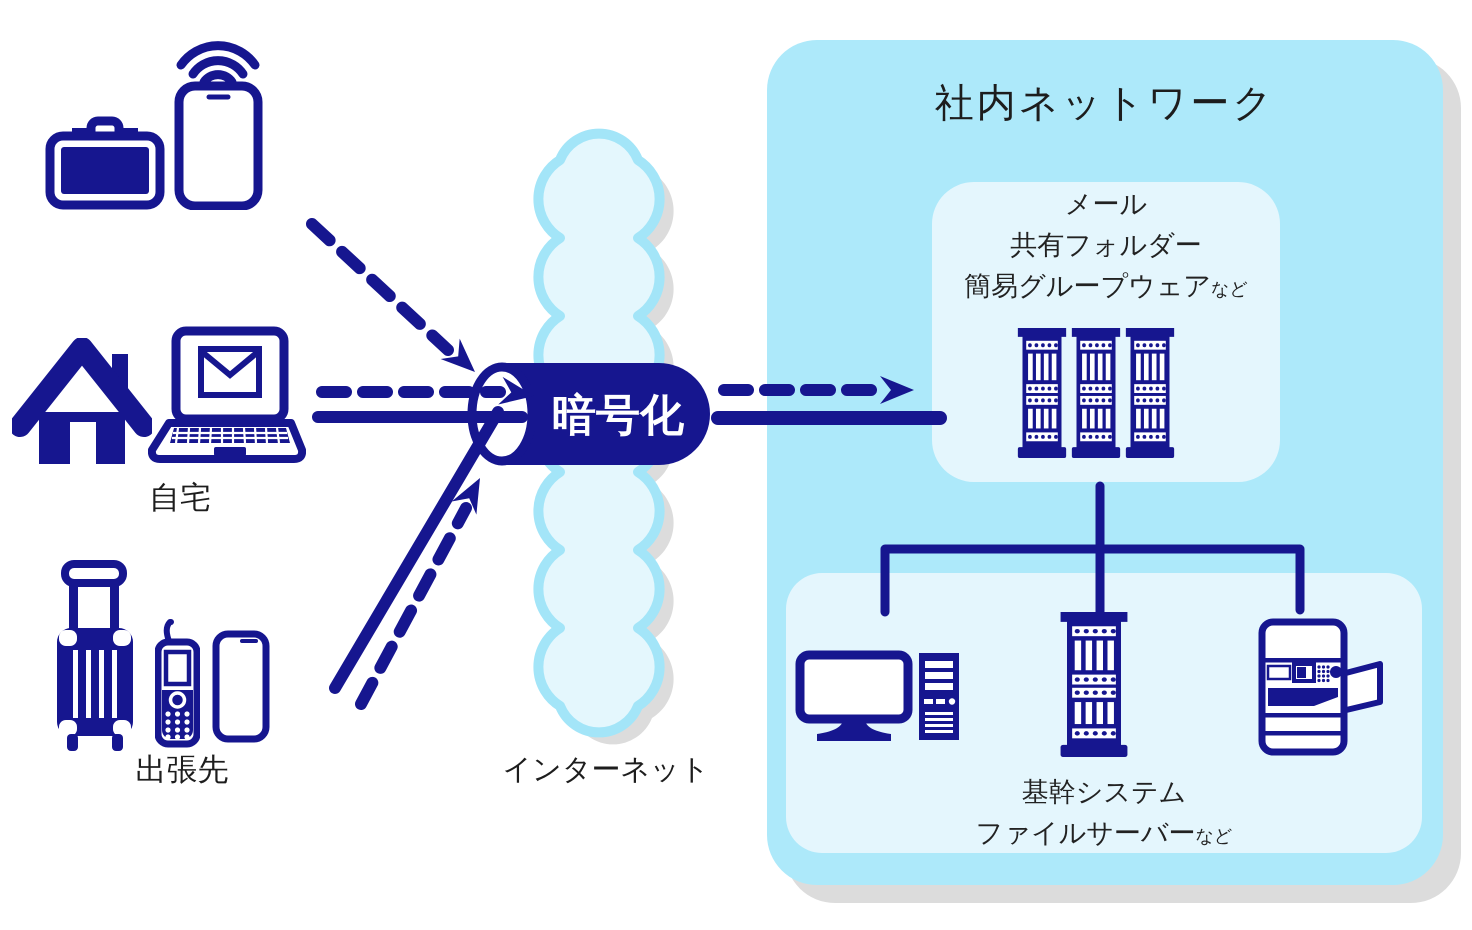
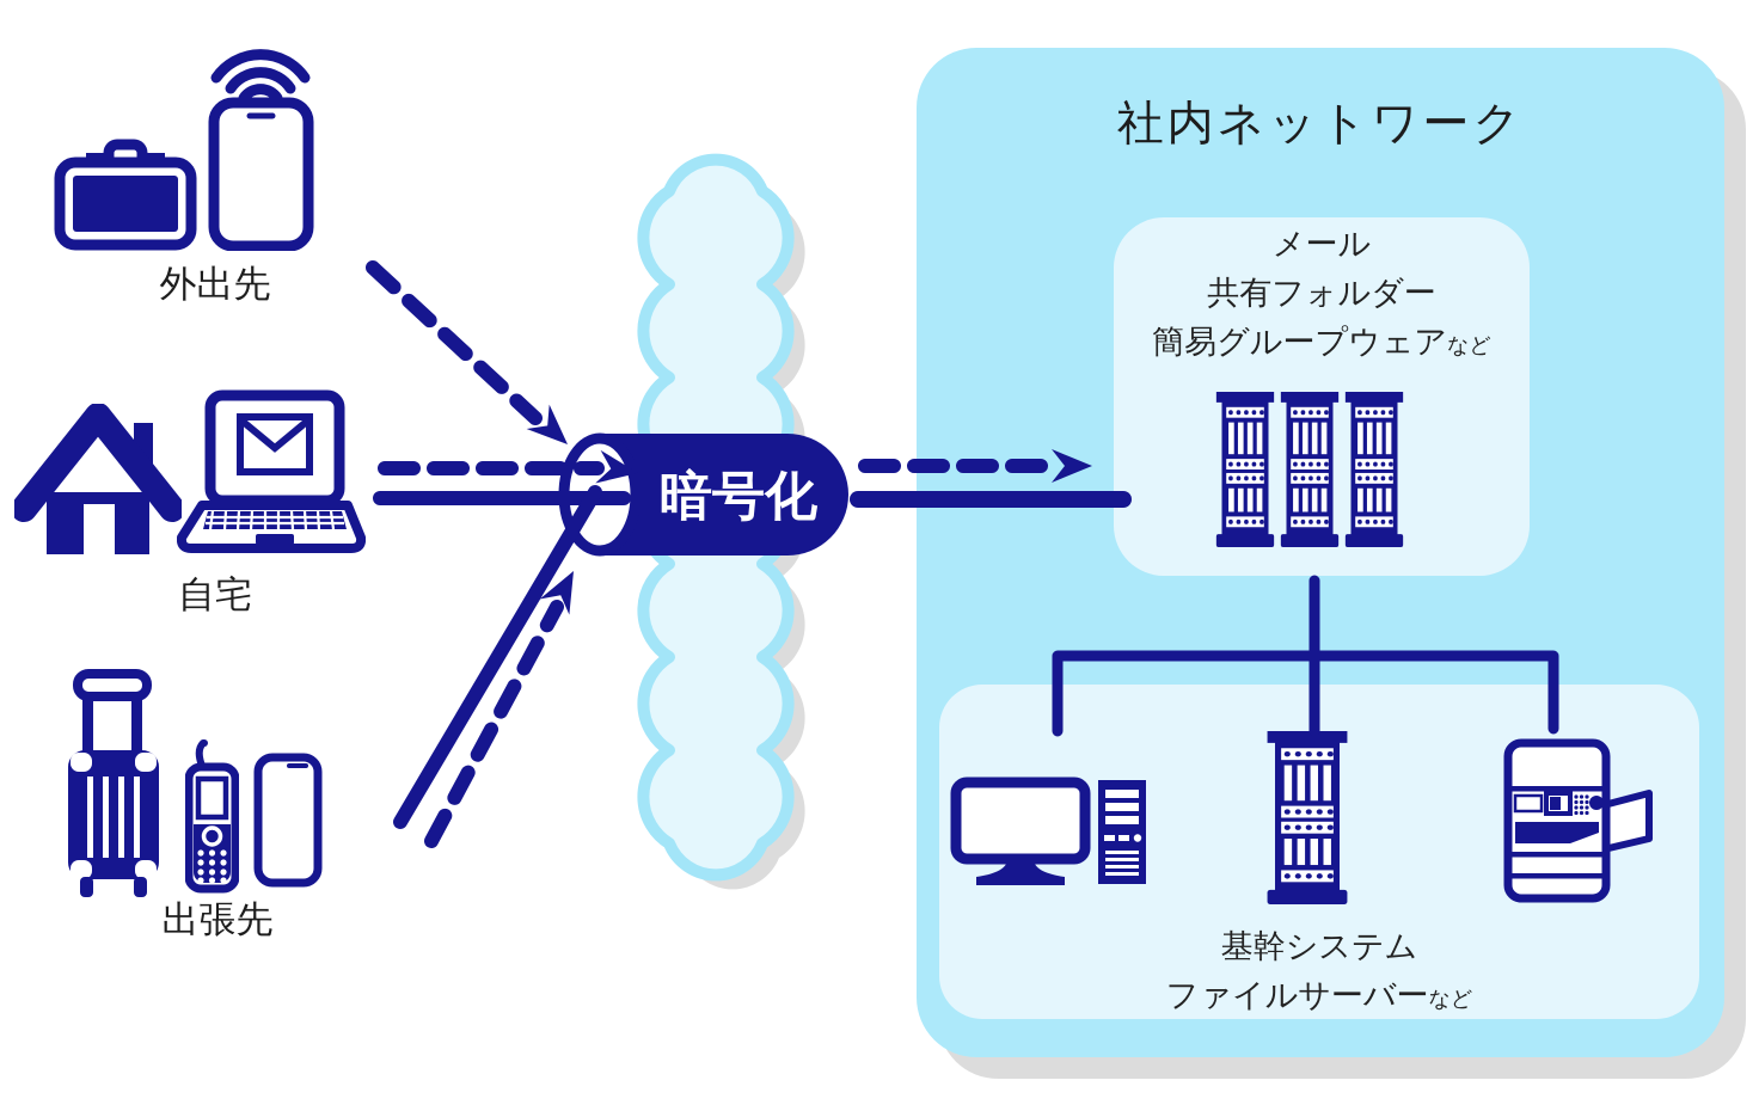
  社内ネットワーク
  メール
  共有フォルダー
  簡易グループウェアなど
  基幹システム
  ファイルサーバーなど
+ 外出先
  自宅
  出張先
- インターネット
  暗号化
